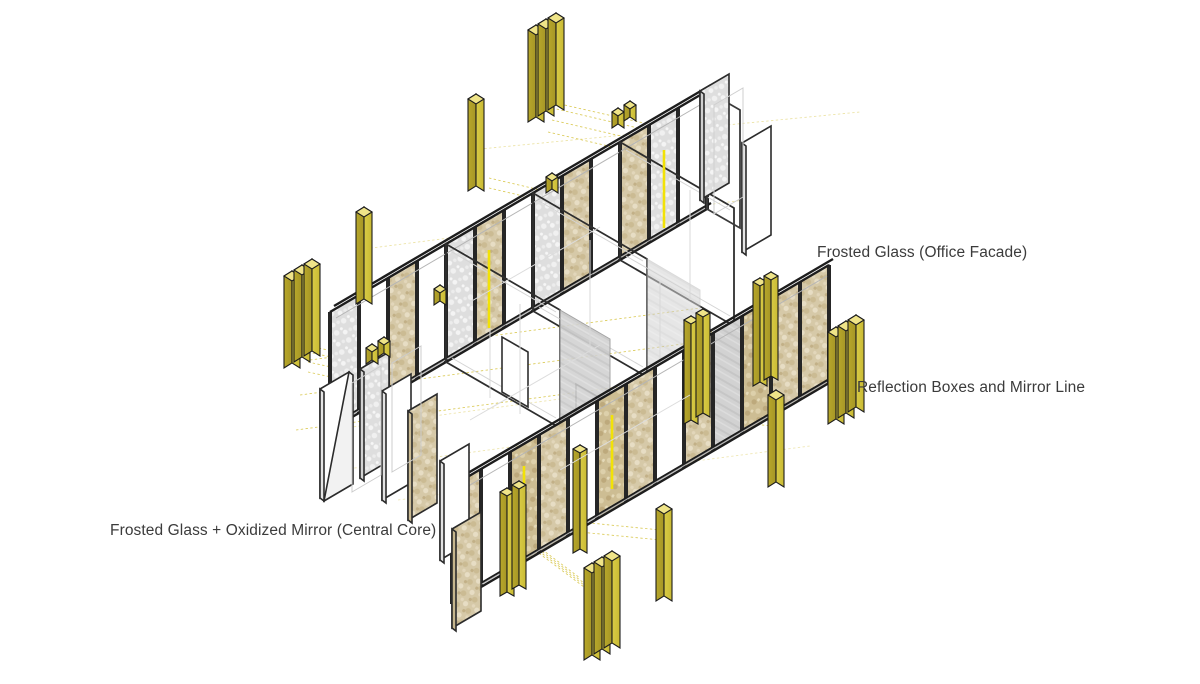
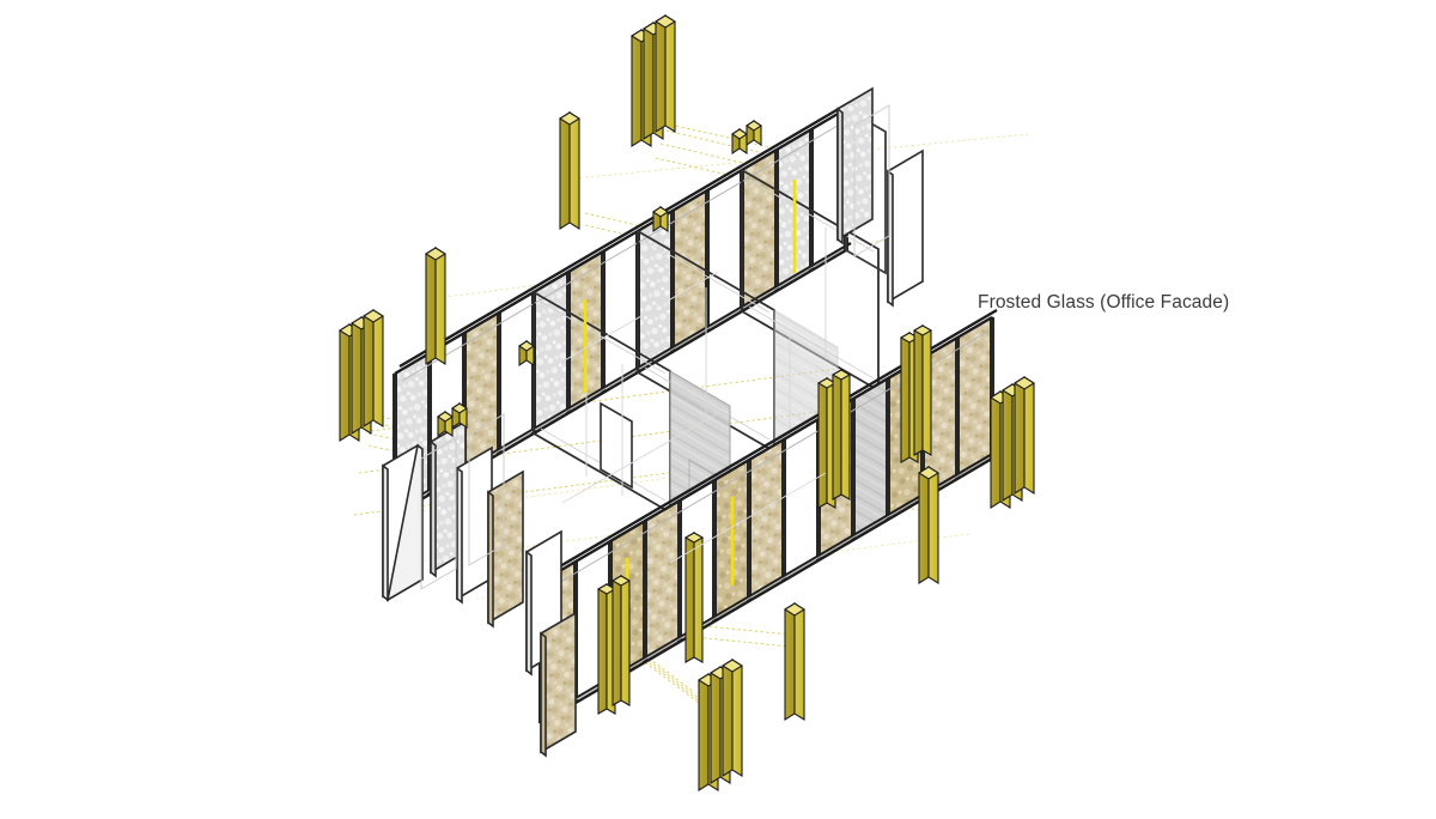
  Frosted Glass (Office Facade)
- Reflection Boxes and Mirror Line
- Frosted Glass + Oxidized Mirror (Central Core)
